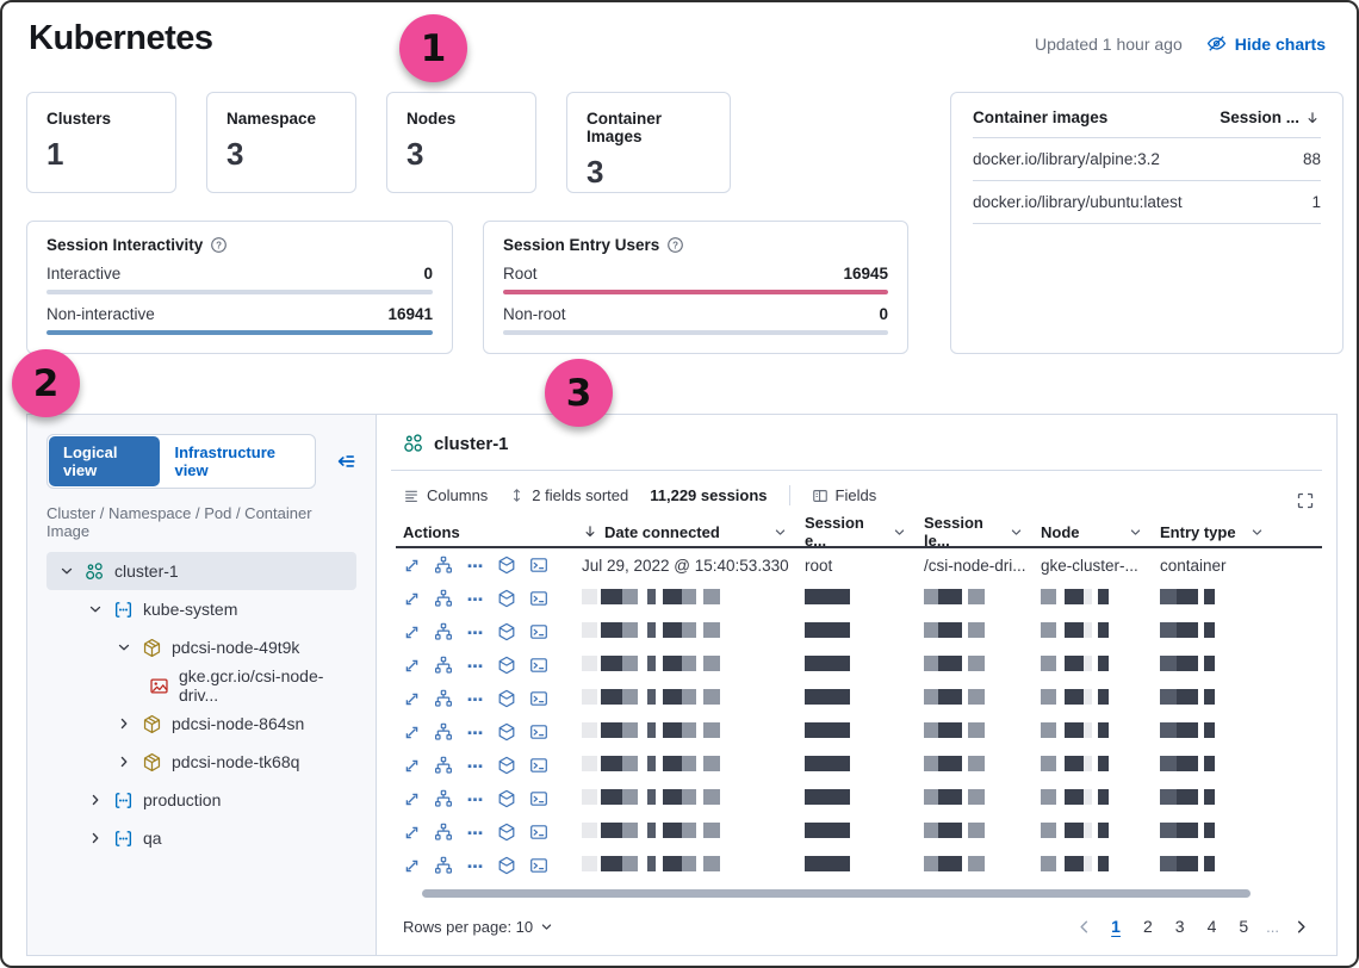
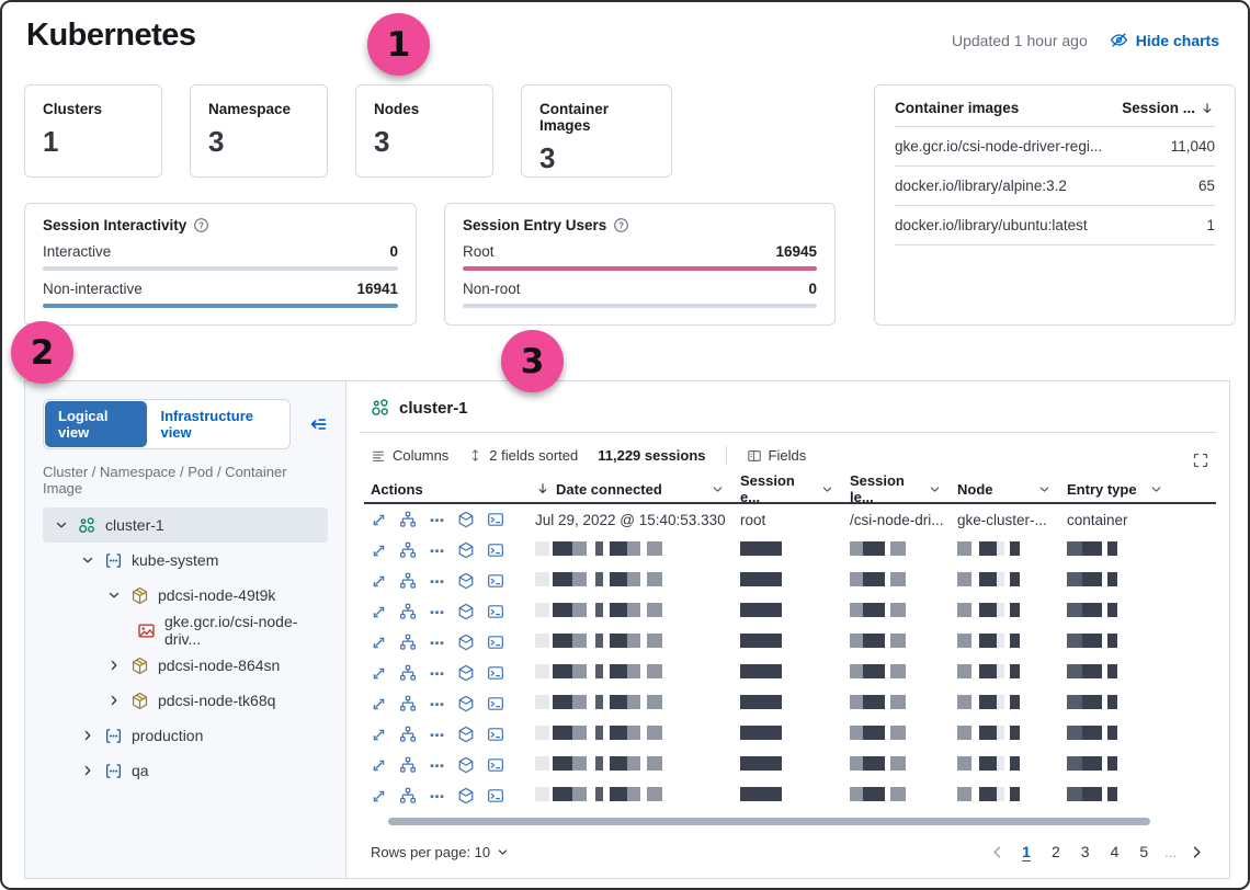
  Kubernetes
  Updated 1 hour ago
  Hide charts
  1
  2
  3
  Clusters
  1
  Namespace
  3
  Nodes
  3
  Container Images
  3
  Container images
  Session ...
+ gke.gcr.io/csi-node-driver-regi...
+ 11,040
  docker.io/library/alpine:3.2
- 88
+ 65
  docker.io/library/ubuntu:latest
  1
  Session Interactivity
  ?
  Interactive
  0
  Non-interactive
  16941
  Session Entry Users
  ?
  Root
  16945
  Non-root
  0
  Logical view
  Infrastructure view
  Cluster / Namespace / Pod / Container Image
  cluster-1
  kube-system
  pdcsi-node-49t9k
  gke.gcr.io/csi-node-driv...
  pdcsi-node-864sn
  pdcsi-node-tk68q
  production
  qa
  cluster-1
  Columns
  2 fields sorted
  11,229 sessions
  Fields
  Actions
  Date connected
  Session e...
  Session le...
  Node
  Entry type
  Jul 29, 2022 @ 15:40:53.330
  root
  /csi-node-dri...
  gke-cluster-...
  container
  Rows per page: 10
  1
  2
  3
  4
  5
  ...
